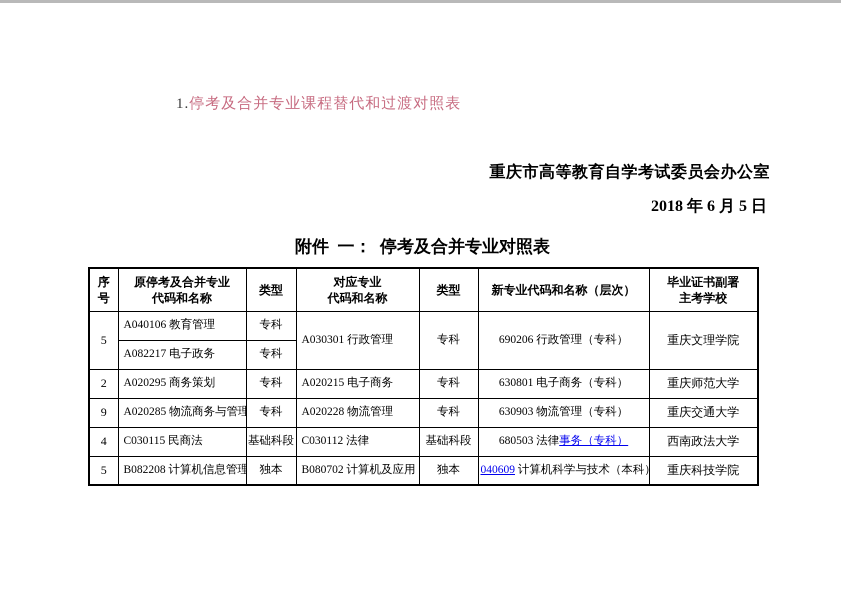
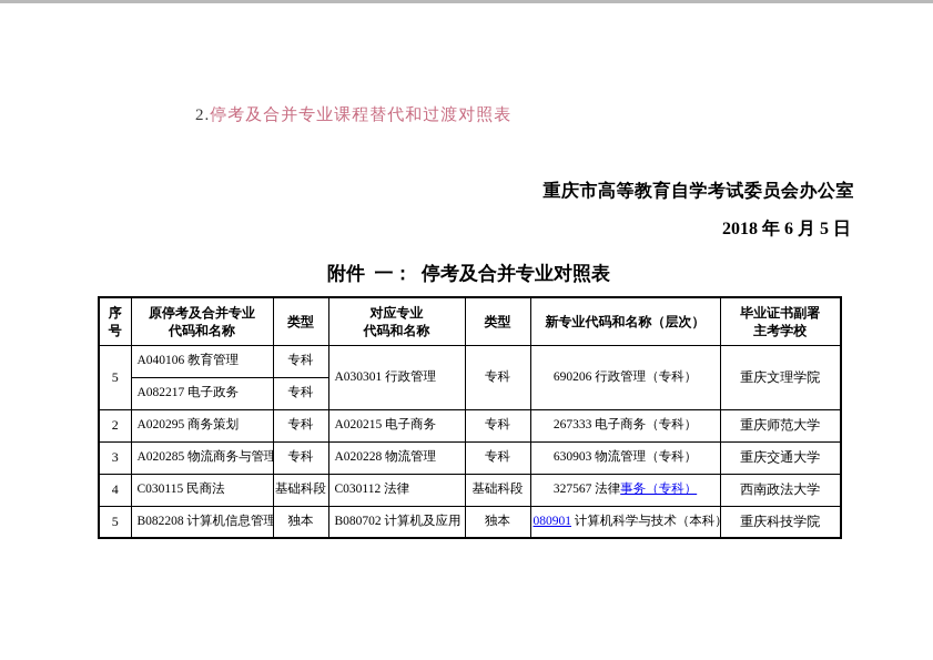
- 1.停考及合并专业课程替代和过渡对照表
+ 2.停考及合并专业课程替代和过渡对照表
  重庆市高等教育自学考试委员会办公室
  2018 年 6 月 5 日
  附件 一： 停考及合并专业对照表
  序 号	原停考及合并专业 代码和名称	类型	对应专业 代码和名称	类型	新专业代码和名称（层次）	毕业证书副署 主考学校
  5	A040106 教育管理	专科	A030301 行政管理	专科	690206 行政管理（专科）	重庆文理学院
  A082217 电子政务	专科
- 2	A020295 商务策划	专科	A020215 电子商务	专科	630801 电子商务（专科）	重庆师范大学
+ 2	A020295 商务策划	专科	A020215 电子商务	专科	267333 电子商务（专科）	重庆师范大学
- 9	A020285 物流商务与管理	专科	A020228 物流管理	专科	630903 物流管理（专科）	重庆交通大学
+ 3	A020285 物流商务与管理	专科	A020228 物流管理	专科	630903 物流管理（专科）	重庆交通大学
- 4	C030115 民商法	基础科段	C030112 法律	基础科段	680503 法律事务（专科）	西南政法大学
+ 4	C030115 民商法	基础科段	C030112 法律	基础科段	327567 法律事务（专科）	西南政法大学
- 5	B082208 计算机信息管理	独本	B080702 计算机及应用	独本	040609 计算机科学与技术（本科	重庆科技学院
+ 5	B082208 计算机信息管理	独本	B080702 计算机及应用	独本	080901 计算机科学与技术（本科	重庆科技学院
